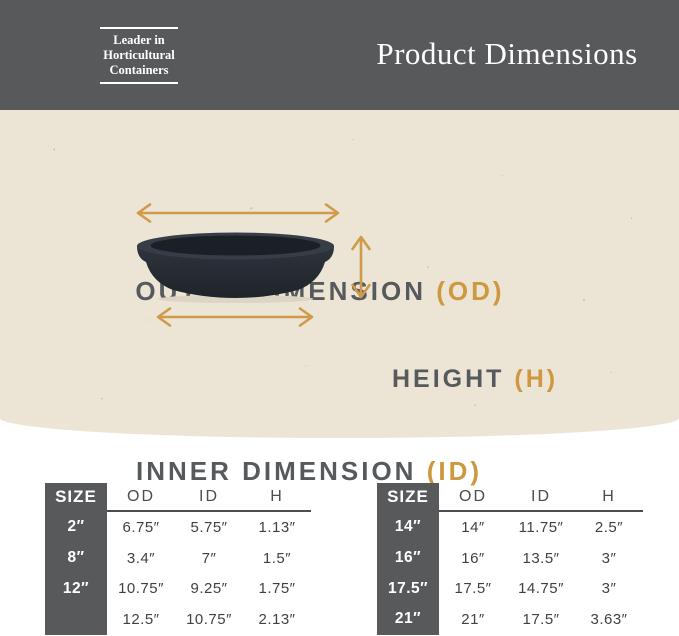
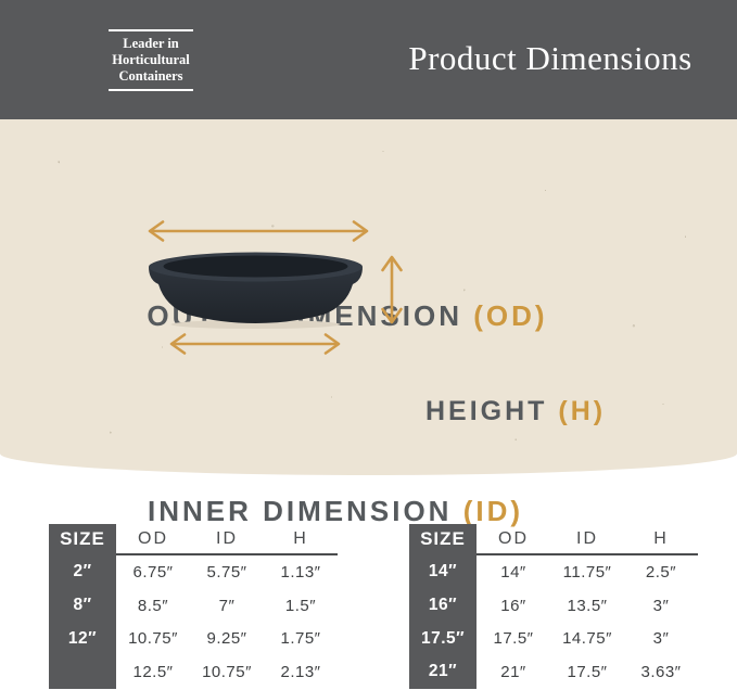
  Leader in
  Horticultural
  Containers
  Product Dimensions
  HEIGHT (H)
  INNER DIMENSION (ID)
  SIZE
  2″
  8″
  12″
  OD
  ID
  H
  6.75″
  5.75″
  1.13″
- 3.4″
+ 8.5″
  7″
  1.5″
  10.75″
  9.25″
  1.75″
  12.5″
  10.75″
  2.13″
  SIZE
  14″
  16″
  17.5″
  21″
  OD
  ID
  H
  14″
  11.75″
  2.5″
  16″
  13.5″
  3″
  17.5″
  14.75″
  3″
  21″
  17.5″
  3.63″
